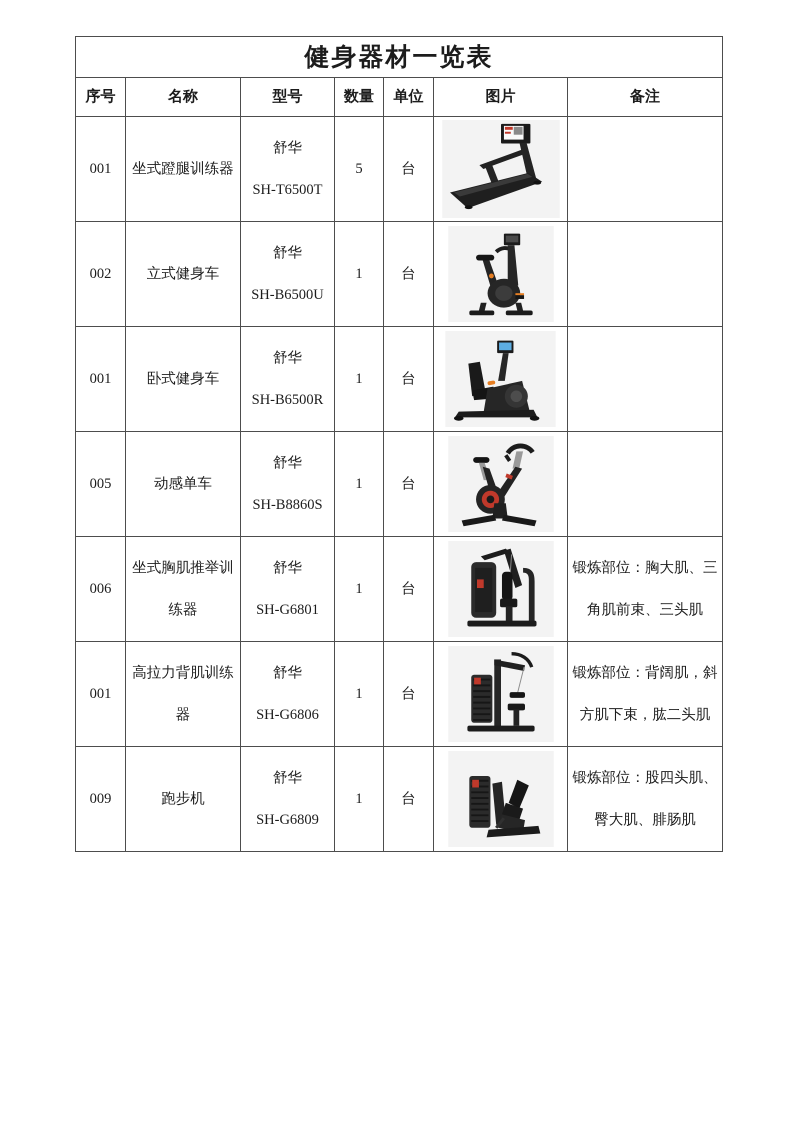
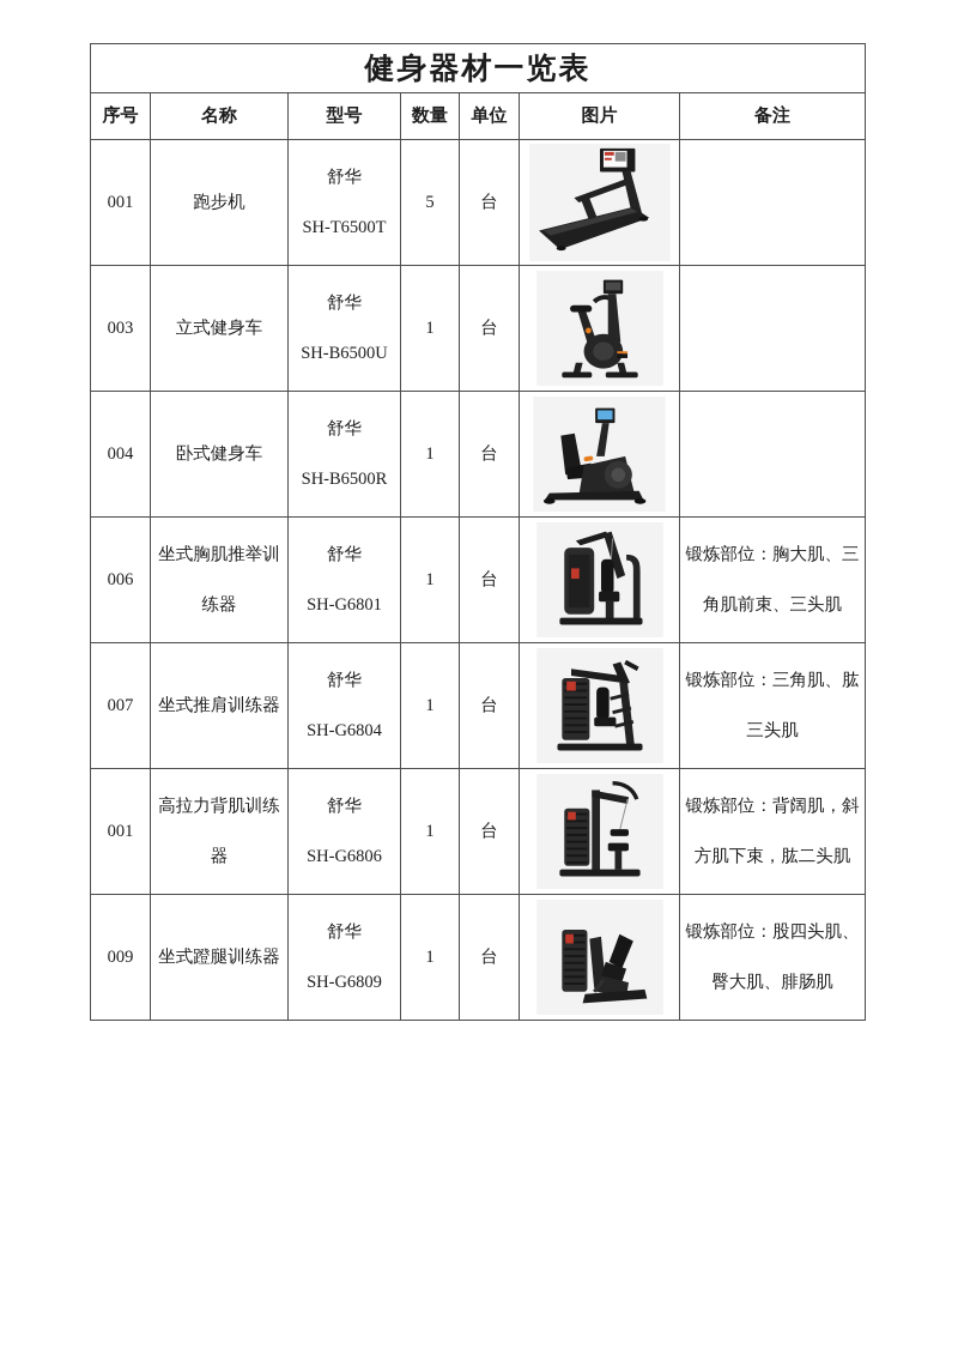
  健身器材一览表
  序号	名称	型号	数量	单位	图片	备注
- 001	坐式蹬腿训练器	舒华 SH-T6500T	5	台
+ 001	跑步机	舒华 SH-T6500T	5	台
- 002	立式健身车	舒华 SH-B6500U	1	台
+ 003	立式健身车	舒华 SH-B6500U	1	台
- 001	卧式健身车	舒华 SH-B6500R	1	台
+ 004	卧式健身车	舒华 SH-B6500R	1	台
- 005	动感单车	舒华 SH-B8860S	1	台
  006	坐式胸肌推举训练器	舒华 SH-G6801	1	台		锻炼部位：胸大肌、三角肌前束、三头肌
+ 007	坐式推肩训练器	舒华 SH-G6804	1	台		锻炼部位：三角肌、肱三头肌
  001	高拉力背肌训练器	舒华 SH-G6806	1	台		锻炼部位：背阔肌，斜方肌下束，肱二头肌
- 009	跑步机	舒华 SH-G6809	1	台		锻炼部位：股四头肌、臀大肌、腓肠肌
+ 009	坐式蹬腿训练器	舒华 SH-G6809	1	台		锻炼部位：股四头肌、臀大肌、腓肠肌
